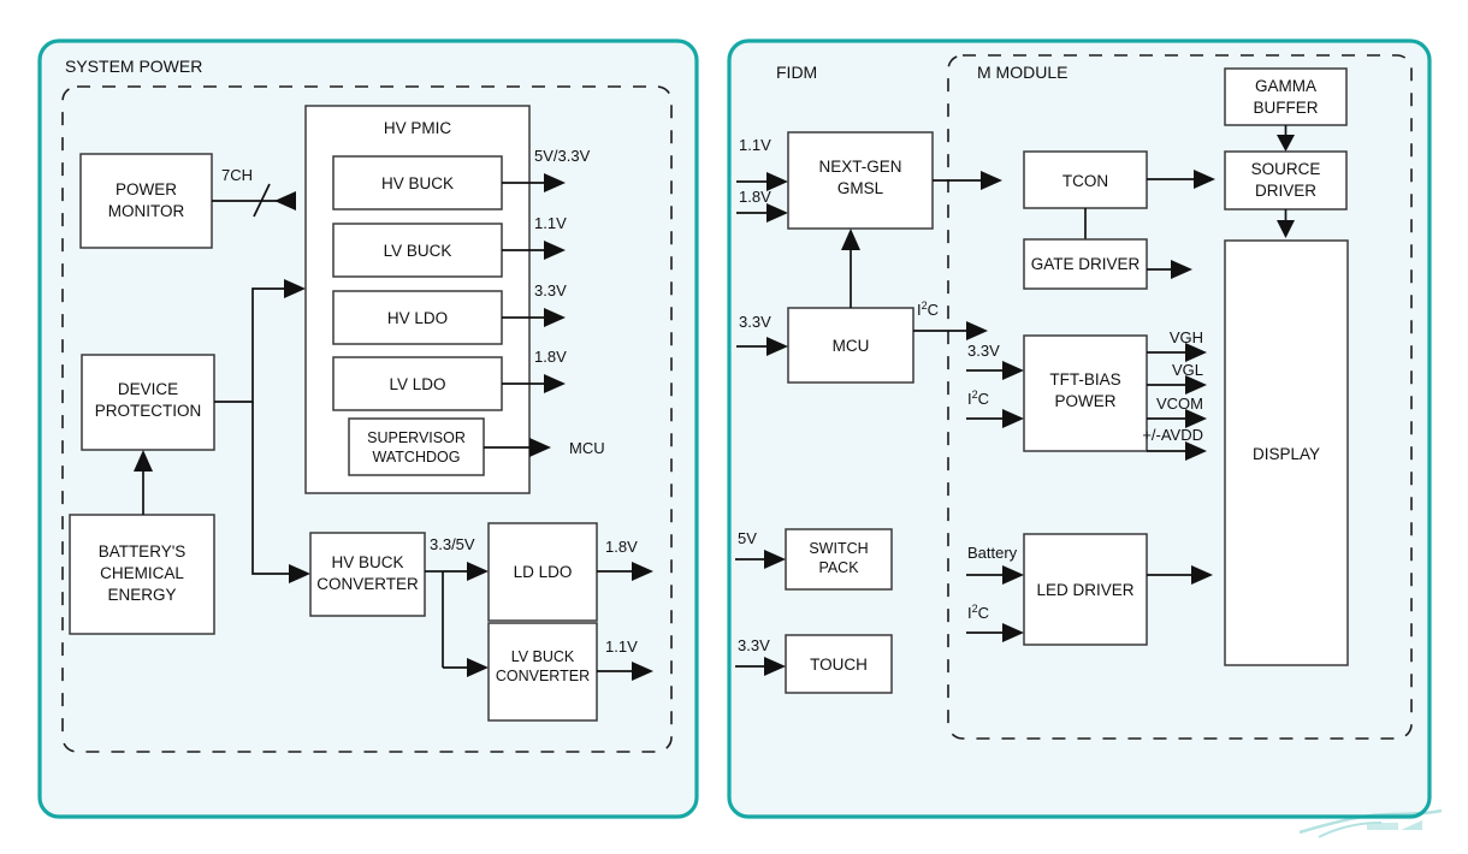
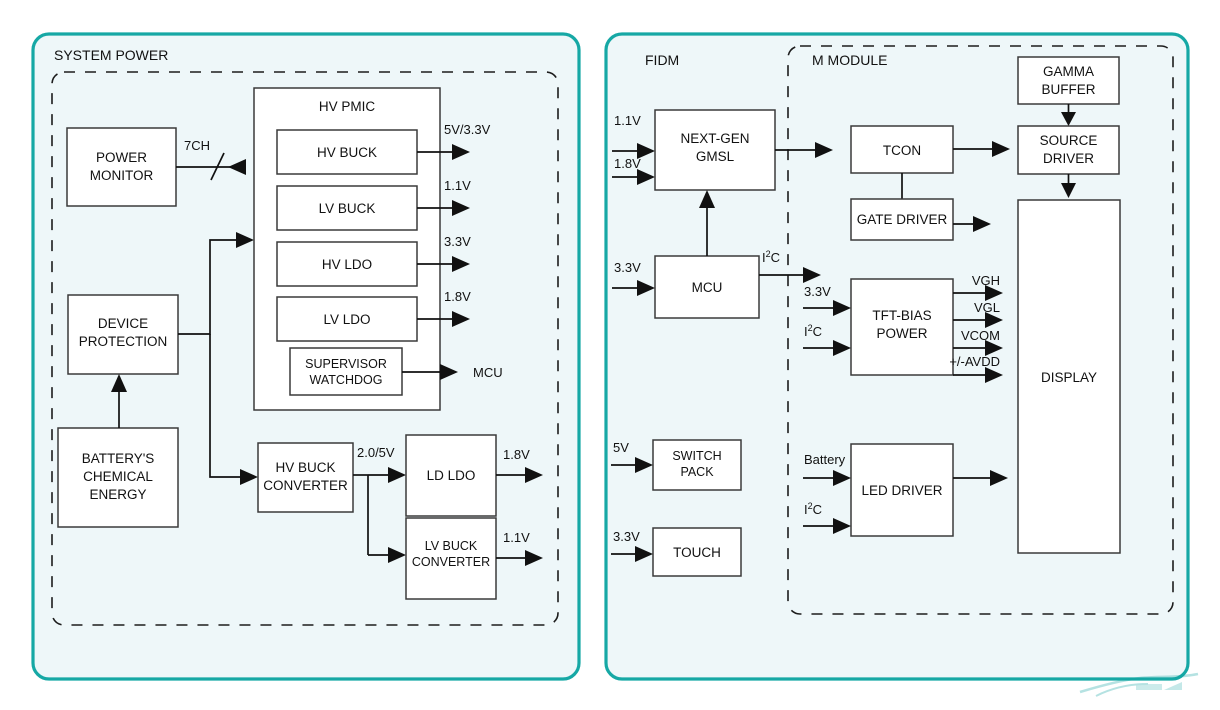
  SYSTEM POWER
  POWER
  MONITOR
  7CH
  DEVICE
  PROTECTION
  BATTERY'S
  CHEMICAL
  ENERGY
  HV PMIC
  HV BUCK
  5V/3.3V
  LV BUCK
  1.1V
  HV LDO
  3.3V
  LV LDO
  1.8V
  SUPERVISOR
  WATCHDOG
  MCU
  HV BUCK
  CONVERTER
- 3.3/5V
+ 2.0/5V
  LD LDO
  1.8V
  LV BUCK
  CONVERTER
  1.1V
  FIDM
  M MODULE
  1.1V
  1.8V
  NEXT-GEN
  GMSL
  MCU
  3.3V
  I2C
  SWITCH
  PACK
  5V
  TOUCH
  3.3V
  TCON
  GATE DRIVER
  GAMMA
  BUFFER
  SOURCE
  DRIVER
  TFT-BIAS
  POWER
  3.3V
  I2C
  VGH
  VGL
  VCOM
  +/-AVDD
  LED DRIVER
  Battery
  I2C
  DISPLAY
